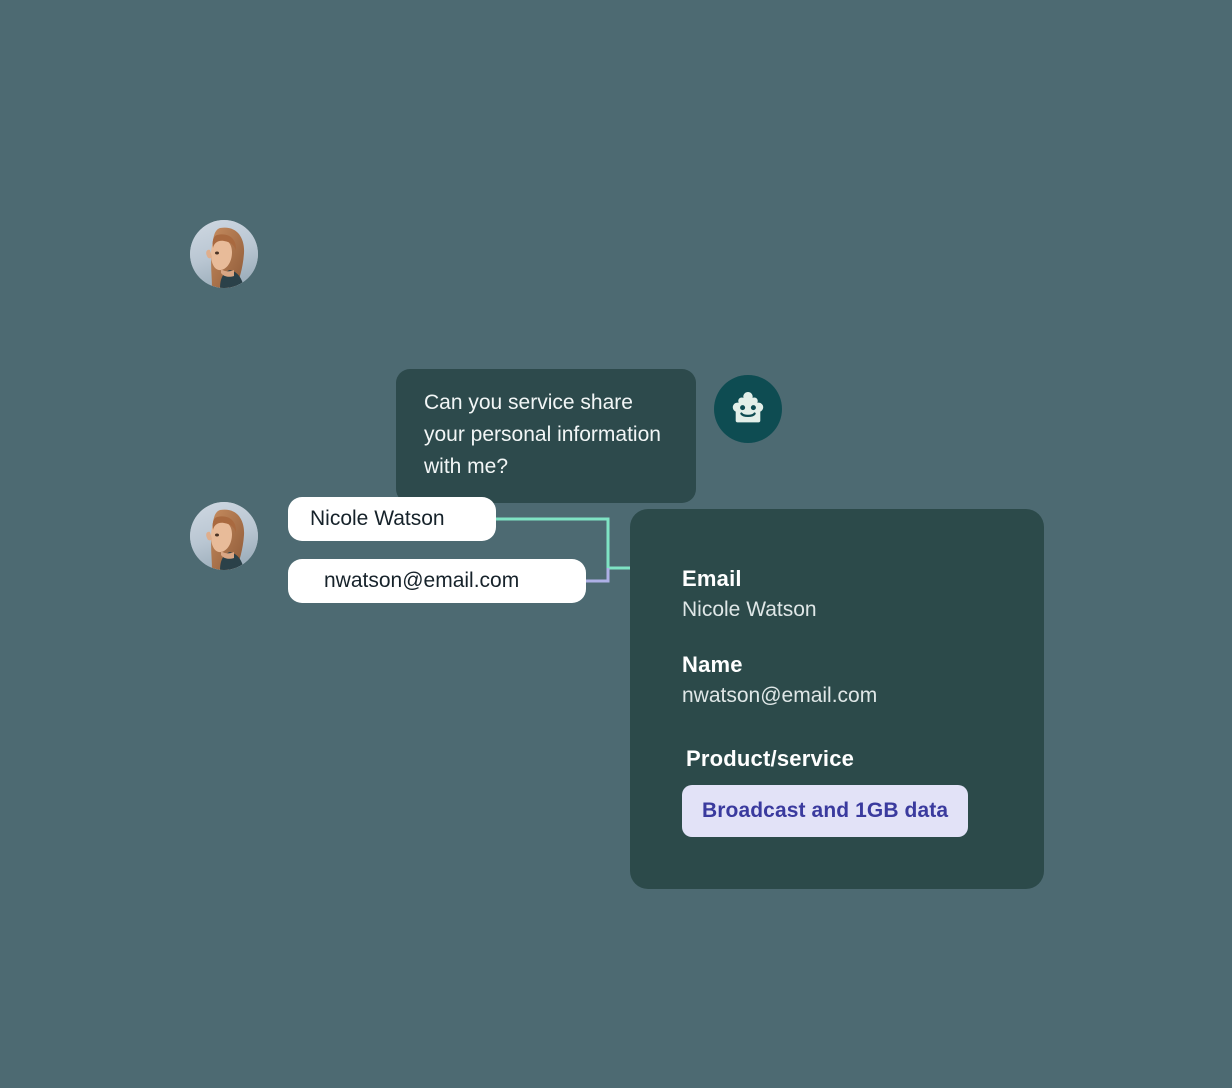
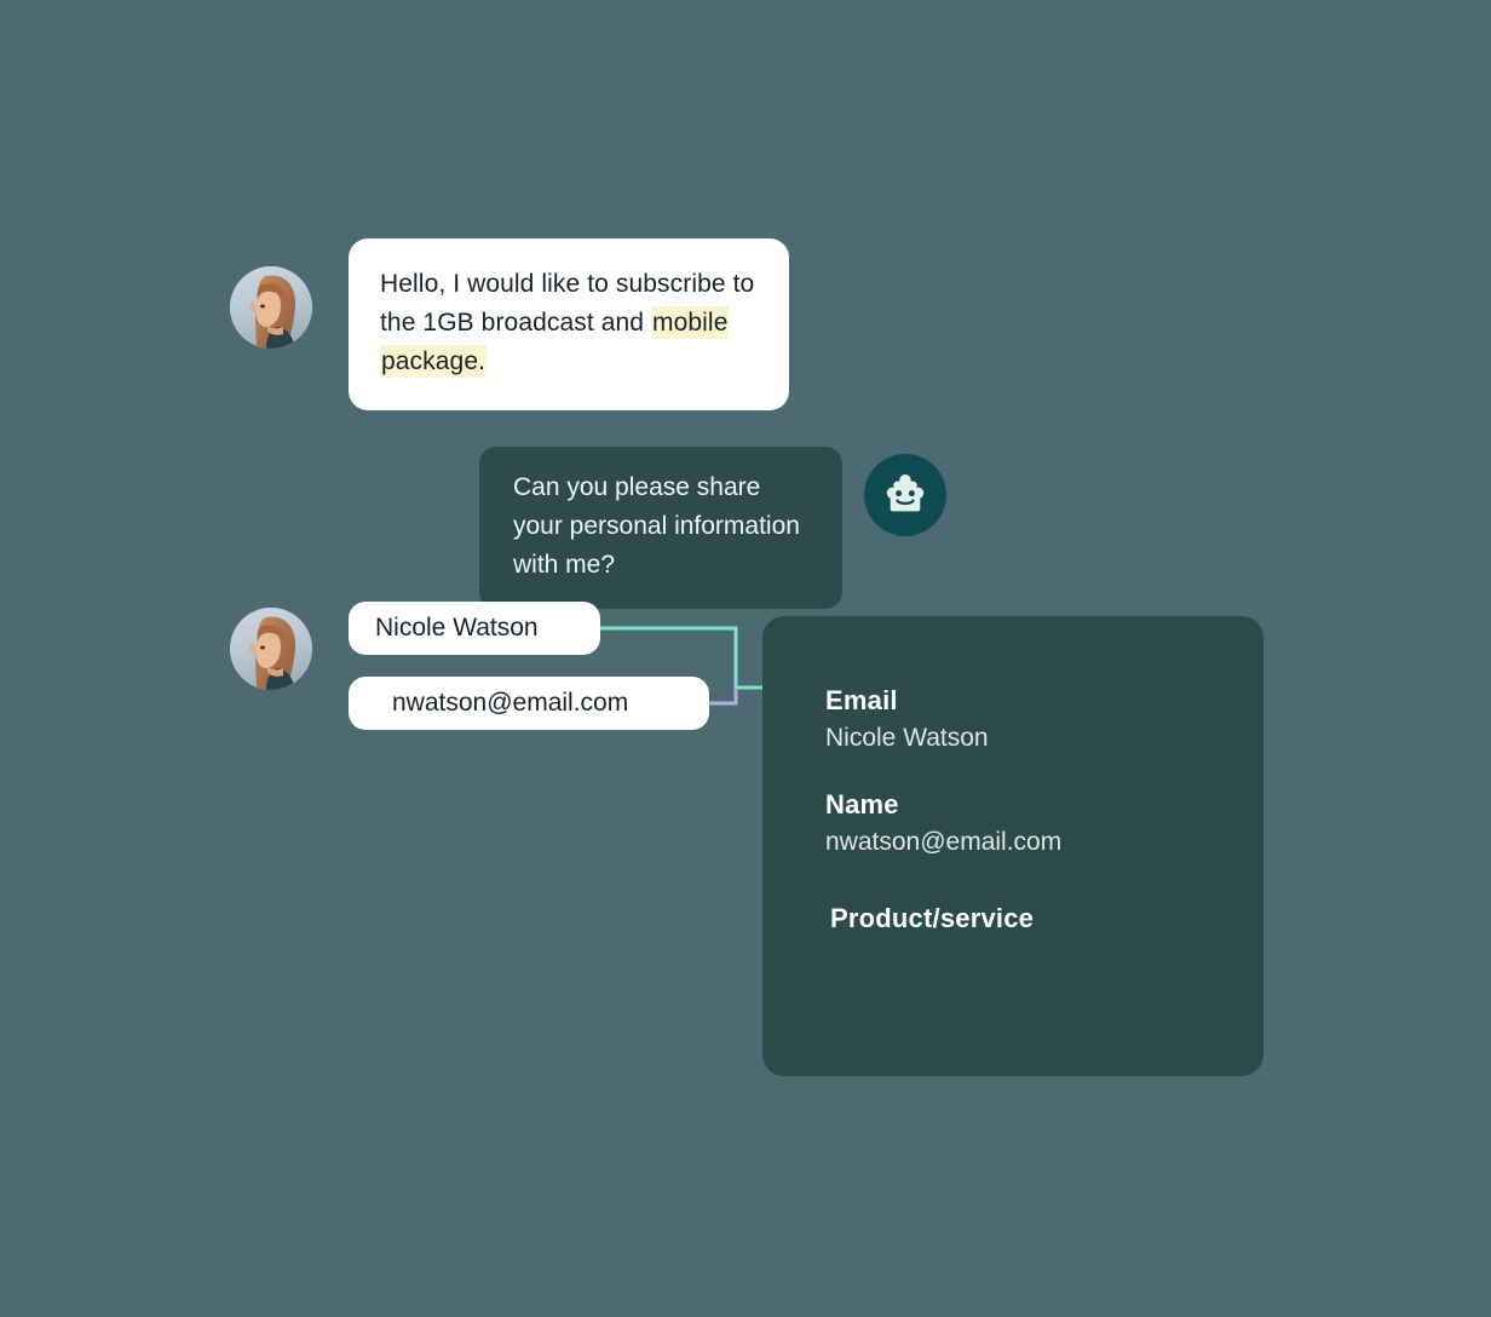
+ Hello, I would like to subscribe to the 1GB broadcast and mobile package.
- Can you service share your personal information with me?
+ Can you please share your personal information with me?
  Nicole Watson
  nwatson@email.com
  Email
  Nicole Watson
  Name
  nwatson@email.com
  Product/service
- Broadcast and 1GB data
